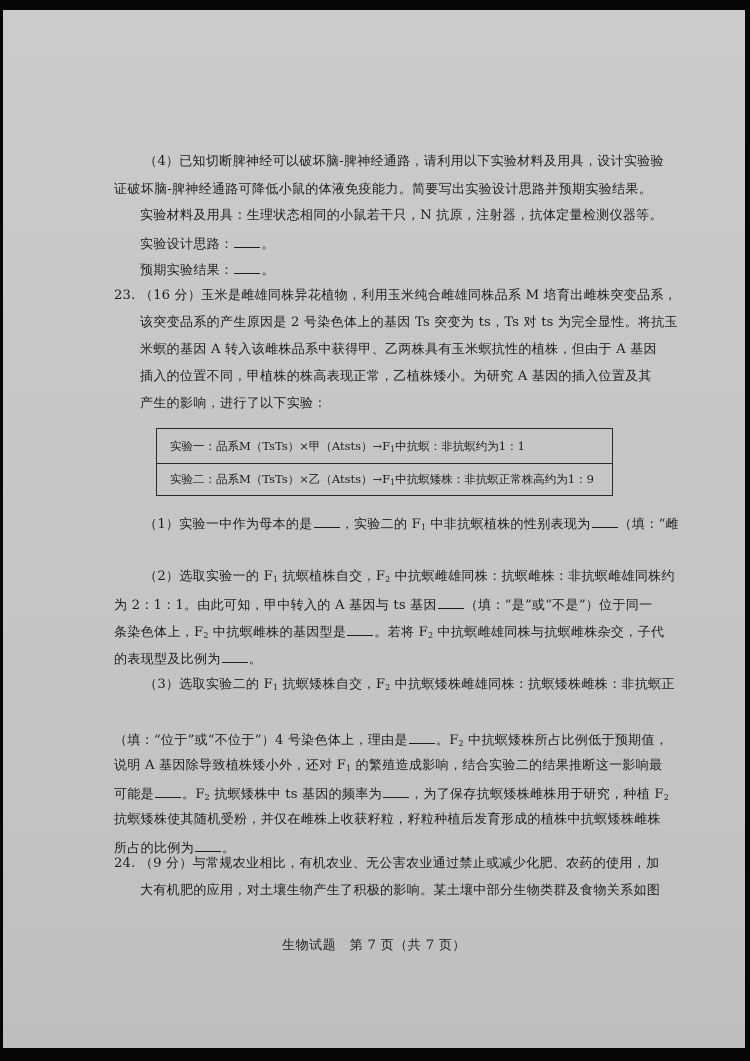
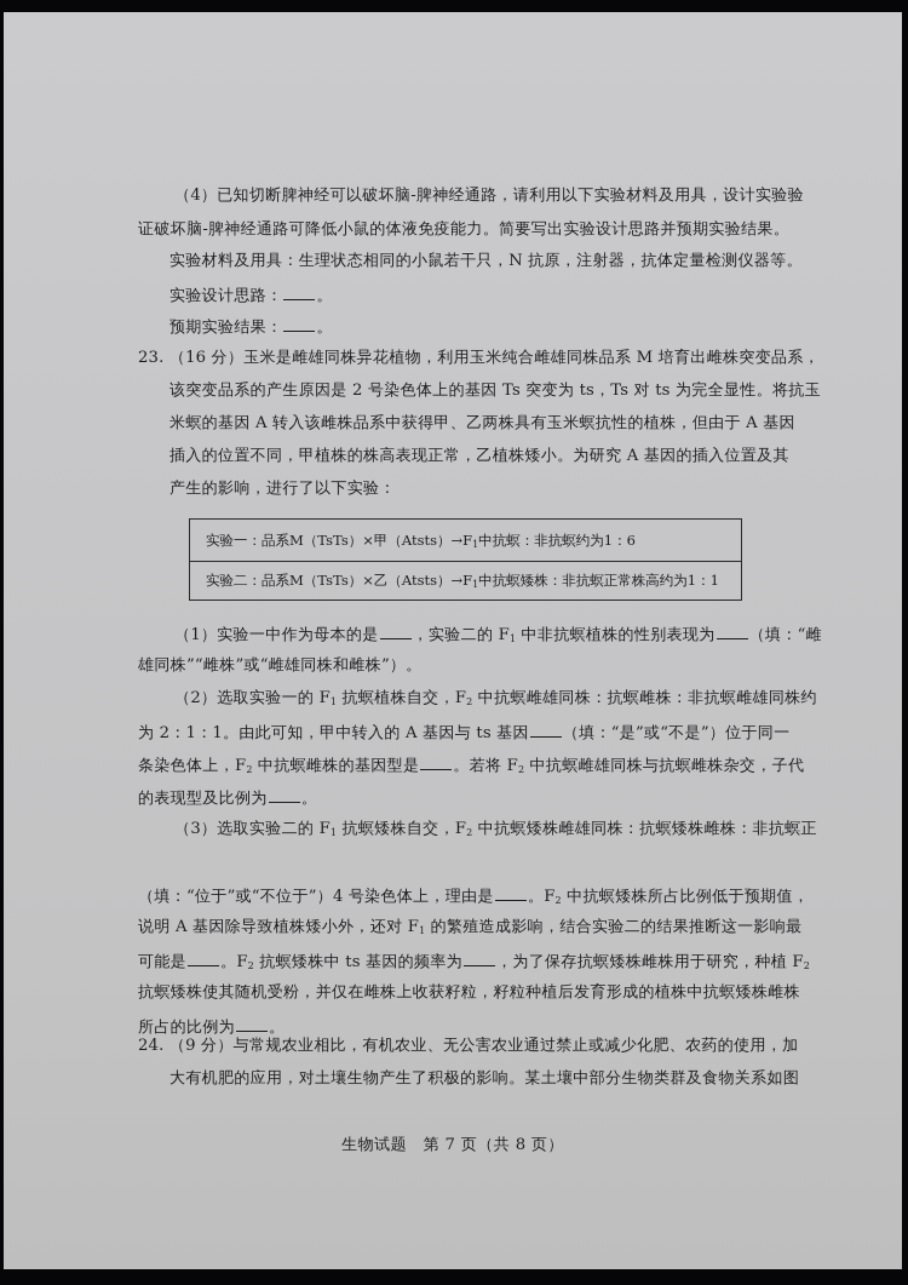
  （4）已知切断脾神经可以破坏脑-脾神经通路，请利用以下实验材料及用具，设计实验验
  证破坏脑-脾神经通路可降低小鼠的体液免疫能力。简要写出实验设计思路并预期实验结果。
  实验材料及用具：生理状态相同的小鼠若干只，N 抗原，注射器，抗体定量检测仪器等。
  实验设计思路： 。
  预期实验结果： 。
  23. （16 分）玉米是雌雄同株异花植物，利用玉米纯合雌雄同株品系 M 培育出雌株突变品系，
  该突变品系的产生原因是 2 号染色体上的基因 Ts 突变为 ts，Ts 对 ts 为完全显性。将抗玉
  米螟的基因 A 转入该雌株品系中获得甲、乙两株具有玉米螟抗性的植株，但由于 A 基因
  插入的位置不同，甲植株的株高表现正常，乙植株矮小。为研究 A 基因的插入位置及其
  产生的影响，进行了以下实验：
- 实验一：品系M（TsTs）×甲（Atsts）→F1中抗螟：非抗螟约为1：1
+ 实验一：品系M（TsTs）×甲（Atsts）→F1中抗螟：非抗螟约为1：6
- 实验二：品系M（TsTs）×乙（Atsts）→F1中抗螟矮株：非抗螟正常株高约为1：9
+ 实验二：品系M（TsTs）×乙（Atsts）→F1中抗螟矮株：非抗螟正常株高约为1：1
  （1）实验一中作为母本的是 ，实验二的 F1 中非抗螟植株的性别表现为 （填：“雌
+ 雄同株”“雌株”或“雌雄同株和雌株”）。
  （2）选取实验一的 F1 抗螟植株自交，F2 中抗螟雌雄同株：抗螟雌株：非抗螟雌雄同株约
  为 2：1：1。由此可知，甲中转入的 A 基因与 ts 基因 （填：“是”或“不是”）位于同一
  条染色体上，F2 中抗螟雌株的基因型是 。若将 F2 中抗螟雌雄同株与抗螟雌株杂交，子代
  的表现型及比例为 。
  （3）选取实验二的 F1 抗螟矮株自交，F2 中抗螟矮株雌雄同株：抗螟矮株雌株：非抗螟正
  （填：“位于”或“不位于”）4 号染色体上，理由是 。F2 中抗螟矮株所占比例低于预期值，
  说明 A 基因除导致植株矮小外，还对 F1 的繁殖造成影响，结合实验二的结果推断这一影响最
  可能是 。F2 抗螟矮株中 ts 基因的频率为 ，为了保存抗螟矮株雌株用于研究，种植 F2
  抗螟矮株使其随机受粉，并仅在雌株上收获籽粒，籽粒种植后发育形成的植株中抗螟矮株雌株
  所占的比例为 。
  24. （9 分）与常规农业相比，有机农业、无公害农业通过禁止或减少化肥、农药的使用，加
  大有机肥的应用，对土壤生物产生了积极的影响。某土壤中部分生物类群及食物关系如图
- 生物试题 第 7 页（共 7 页）
+ 生物试题 第 7 页（共 8 页）
